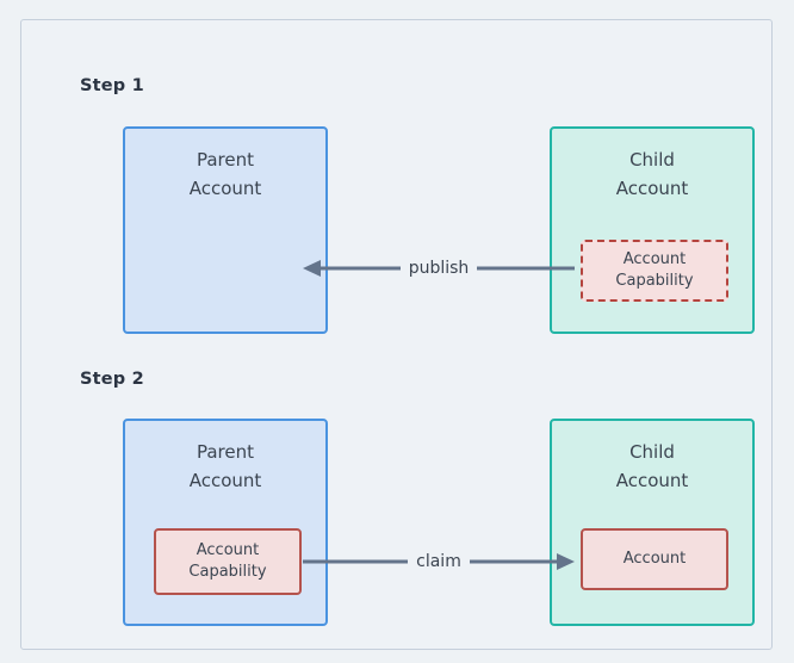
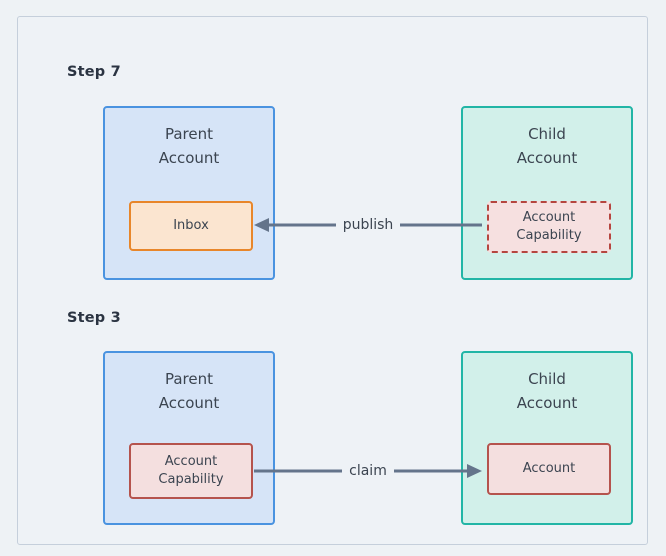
- Step 1
+ Step 7
  Parent
  Account
+ Inbox
  Child
  Account
  Account
  Capability
  publish
- Step 2
+ Step 3
  Parent
  Account
  Account
  Capability
  Child
  Account
  Account
  claim
